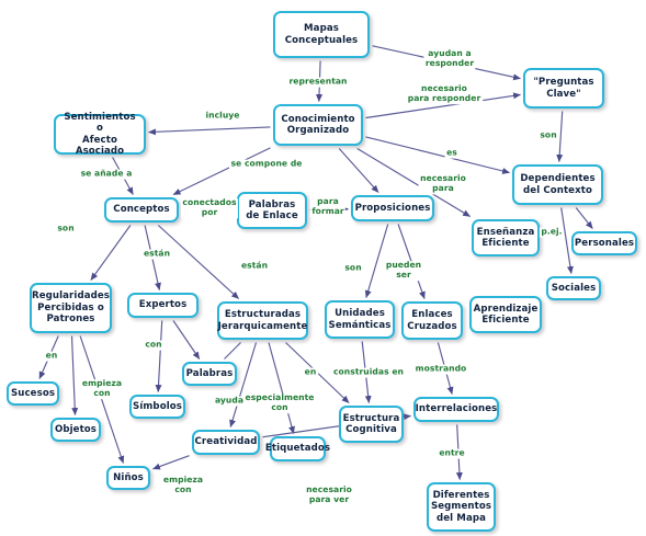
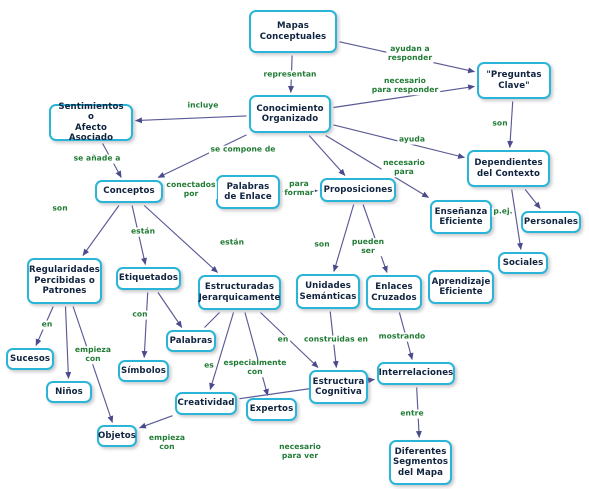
  Mapas
  Conceptuales
  "Preguntas
  Clave"
  Conocimiento
  Organizado
  Sentimientos o
  Afecto Asociado
  Dependientes
  del Contexto
  Conceptos
  Palabras
  de Enlace
  Proposiciones
  Enseñanza
  Eficiente
  Personales
  Sociales
  Regularidades
  Percibidas o
  Patrones
- Expertos
+ Etiquetados
  Estructuradas
  Jerarquicamente
  Unidades
  Semánticas
  Enlaces
  Cruzados
  Aprendizaje
  Eficiente
  Sucesos
- Objetos
+ Niños
  Símbolos
  Palabras
  Creatividad
- Etiquetados
+ Expertos
  Estructura
  Cognitiva
  Interrelaciones
- Niños
+ Objetos
  Diferentes
  Segmentos
  del Mapa
  representan
  ayudan a
  responder
  necesario
  para responder
  incluye
- es
+ ayuda
  son
  se compone de
  se añade a
  conectados
  por
  para
  formar
  son
  están
  están
  son
  pueden
  ser
  necesario
  para
  p.ej.
  en
  empieza
  con
  con
- ayuda
+ es
  especialmente
  con
  en
  construidas en
  mostrando
  empieza
  con
  necesario
  para ver
  entre
